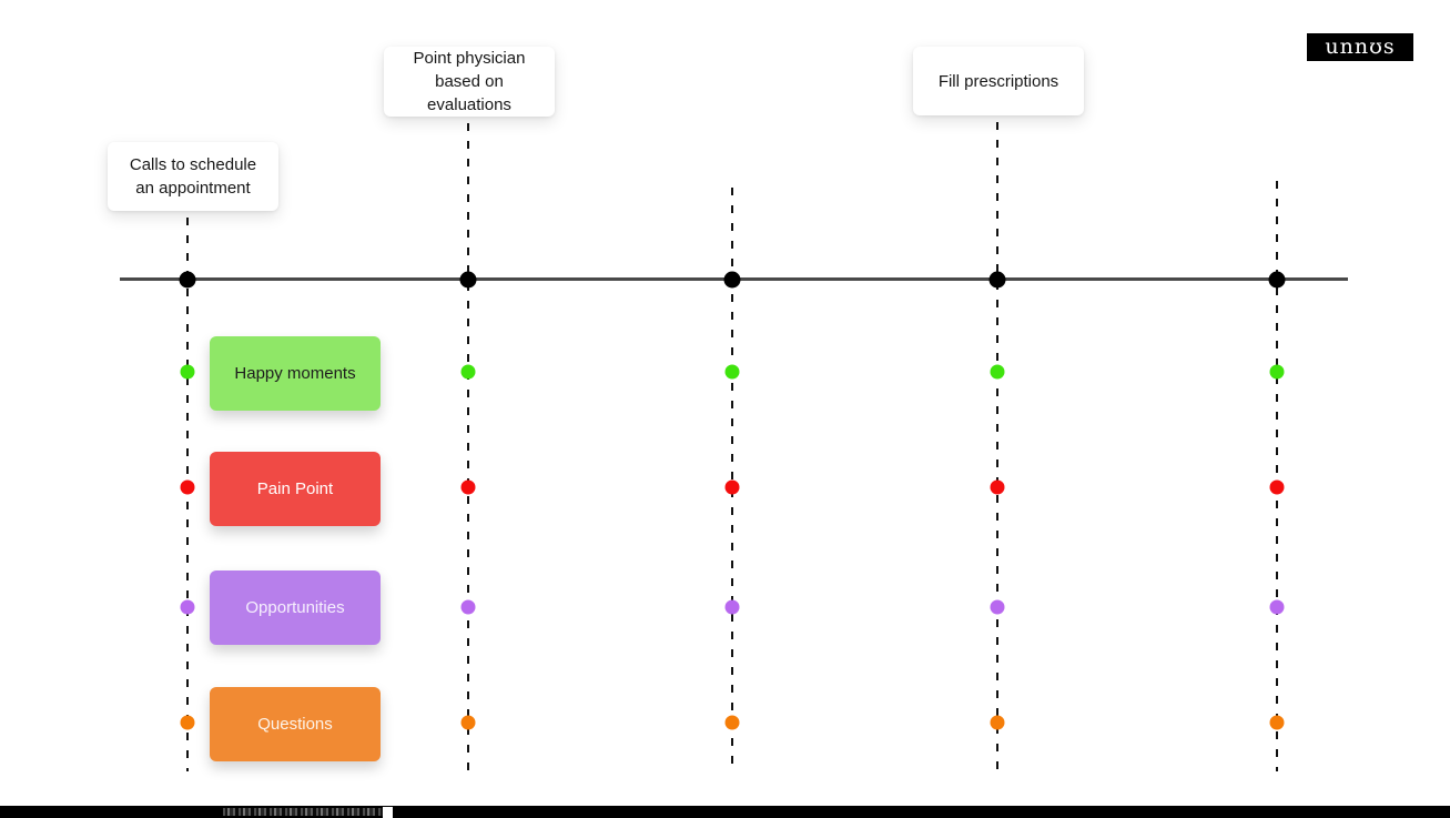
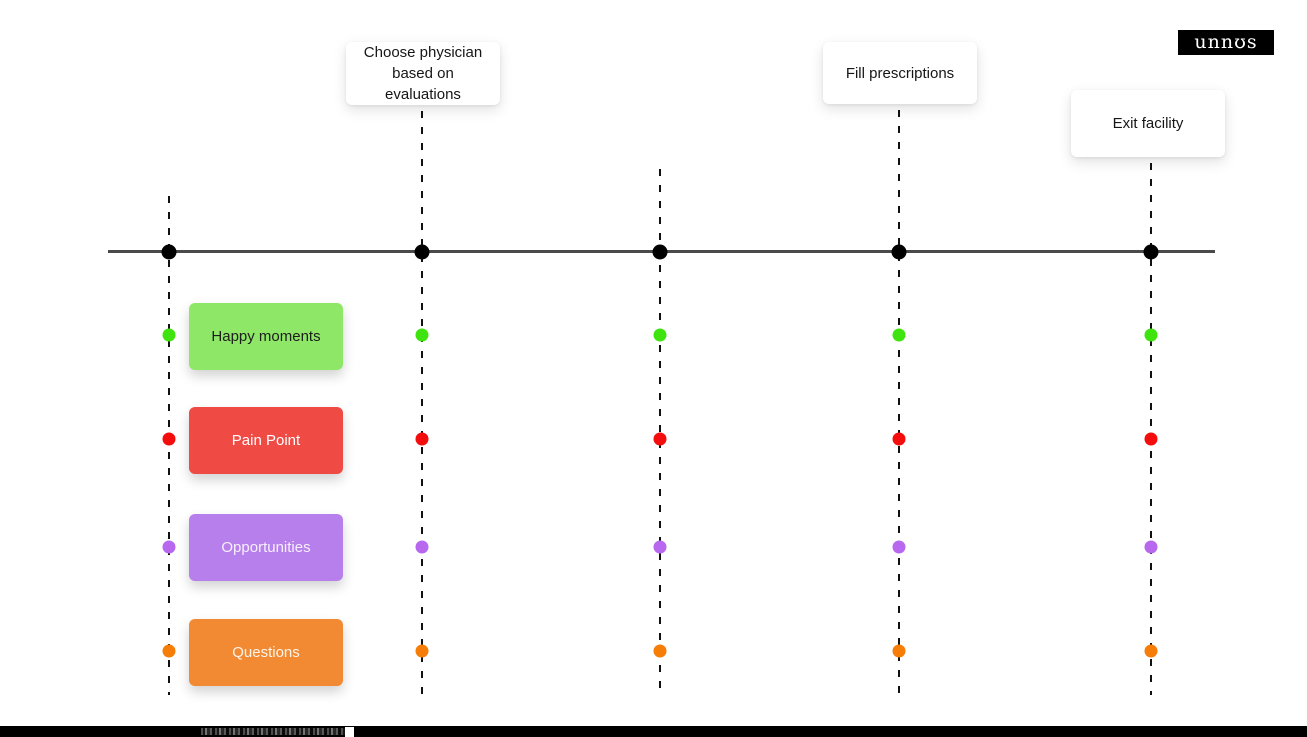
  unnʊs
- Calls to schedule an appointment
- Point physician based on evaluations
+ Choose physician based on evaluations
  Fill prescriptions
+ Exit facility
  Happy moments
  Pain Point
  Opportunities
  Questions
